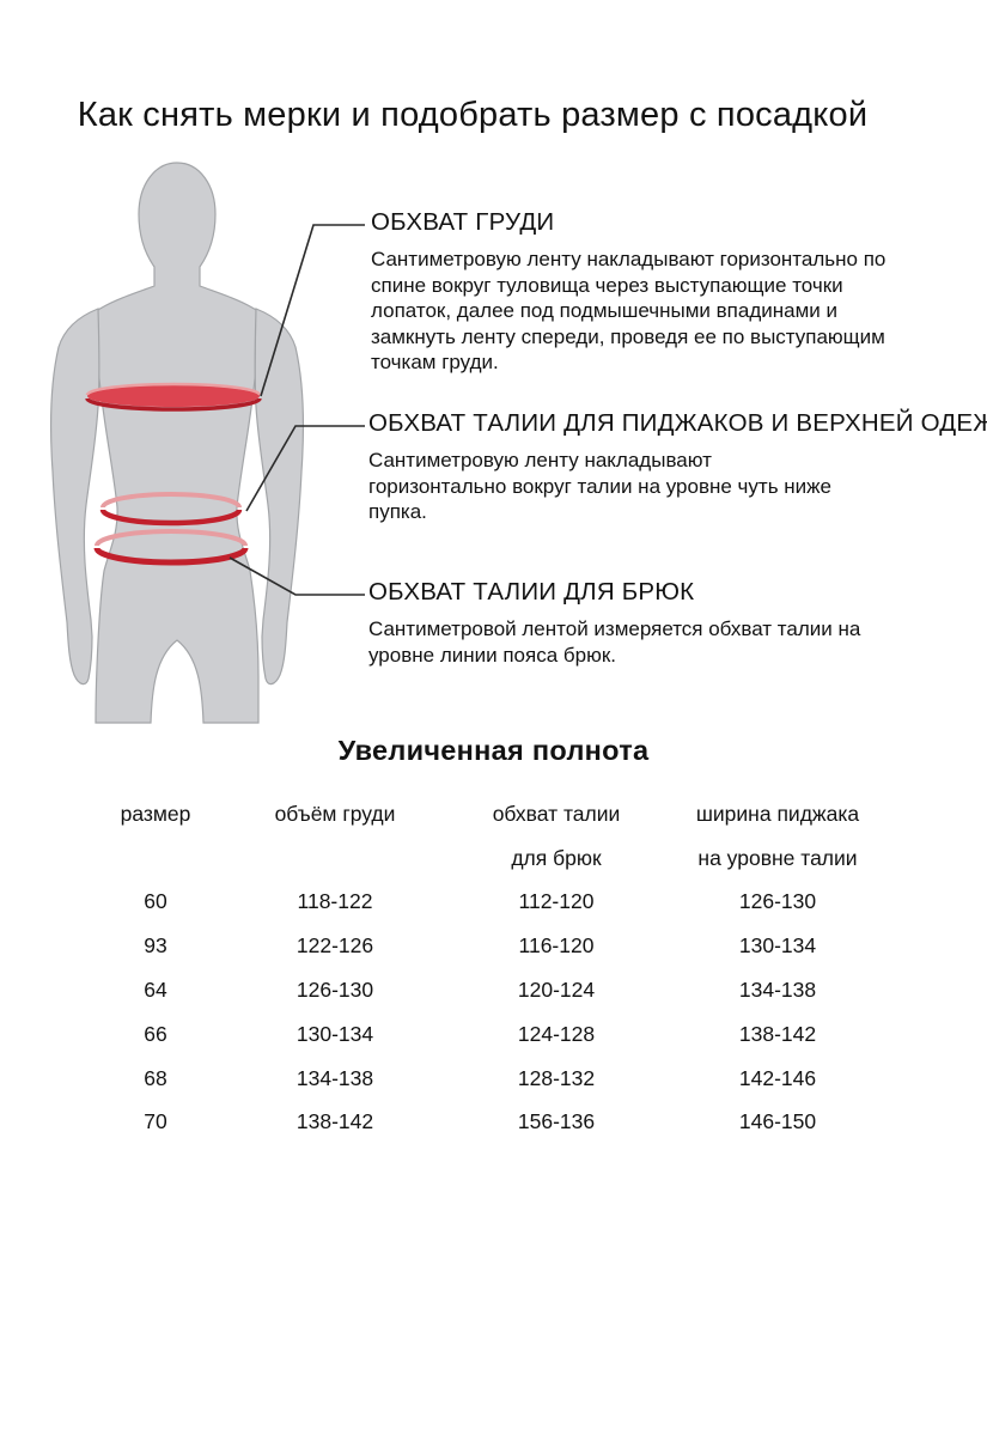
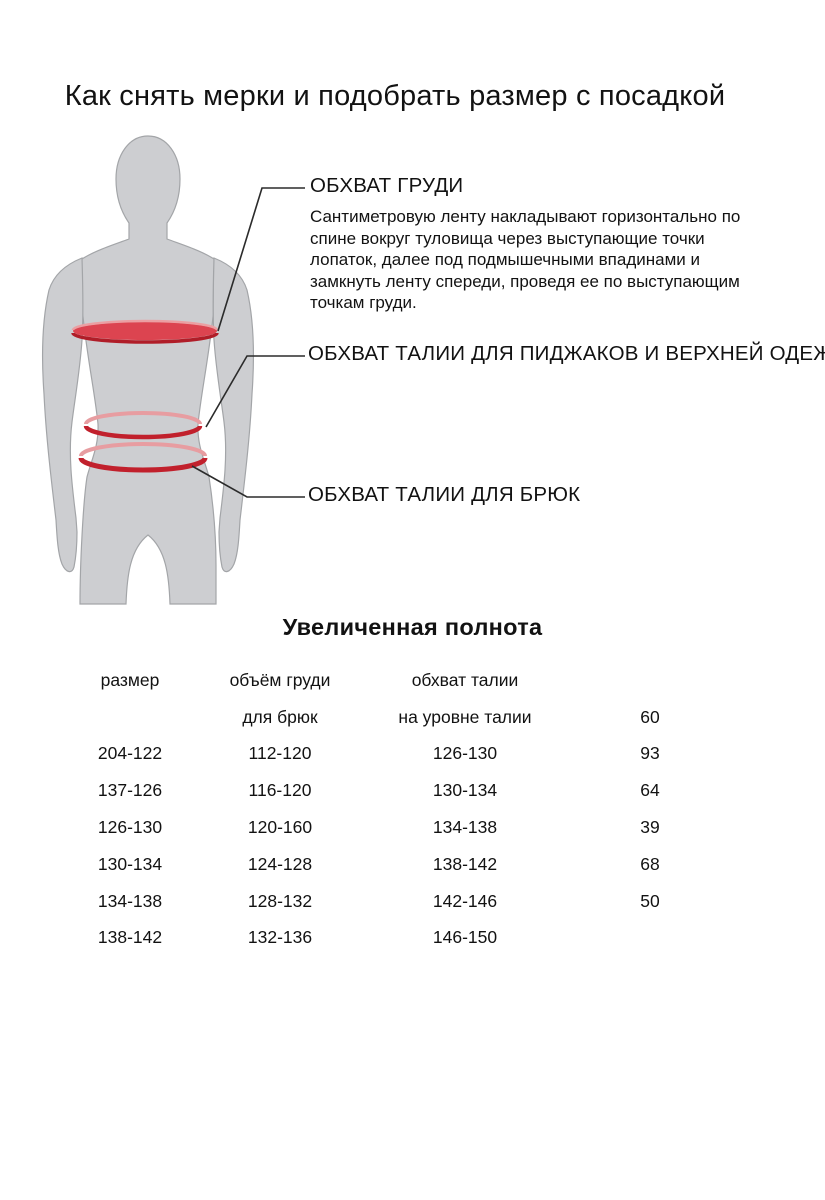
  Как снять мерки и подобрать размер с посадкой
  ОБХВАТ ГРУДИ
  Сантиметровую ленту накладывают горизонтально по спине вокруг туловища через выступающие точки лопаток, далее под подмышечными впадинами и замкнуть ленту спереди, проведя ее по выступающим точкам груди.
  ОБХВАТ ТАЛИИ ДЛЯ ПИДЖАКОВ И ВЕРХНЕЙ ОДЕЖ
- Сантиметровую ленту накладывают горизонтально вокруг талии на уровне чуть ниже пупка.
  ОБХВАТ ТАЛИИ ДЛЯ БРЮК
- Сантиметровой лентой измеряется обхват талии на уровне линии пояса брюк.
  Увеличенная полнота
  размер
  объём груди
  обхват талии
- ширина пиджака
  для брюк
  на уровне талии
  60
- 118-122
+ 204-122
  112-120
  126-130
  93
- 122-126
+ 137-126
  116-120
  130-134
  64
  126-130
- 120-124
+ 120-160
  134-138
- 66
+ 39
  130-134
  124-128
  138-142
  68
  134-138
  128-132
  142-146
- 70
+ 50
  138-142
- 156-136
+ 132-136
  146-150
